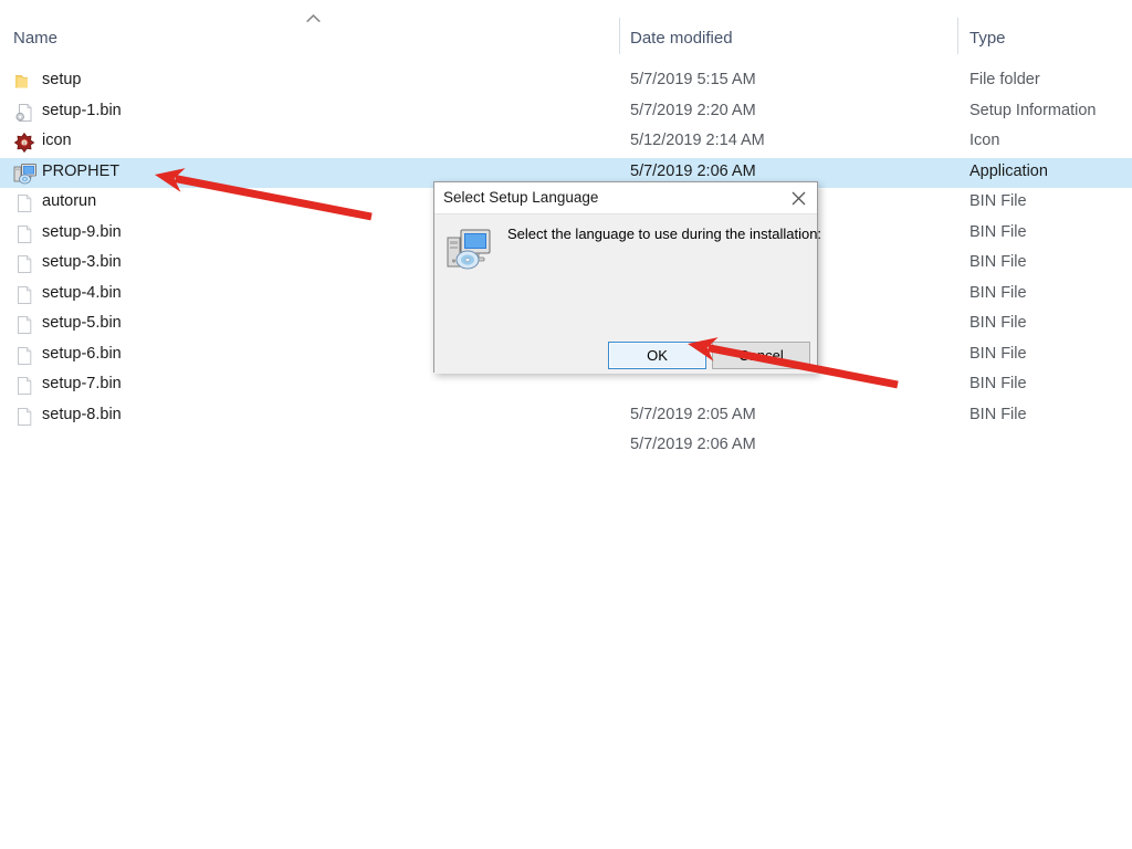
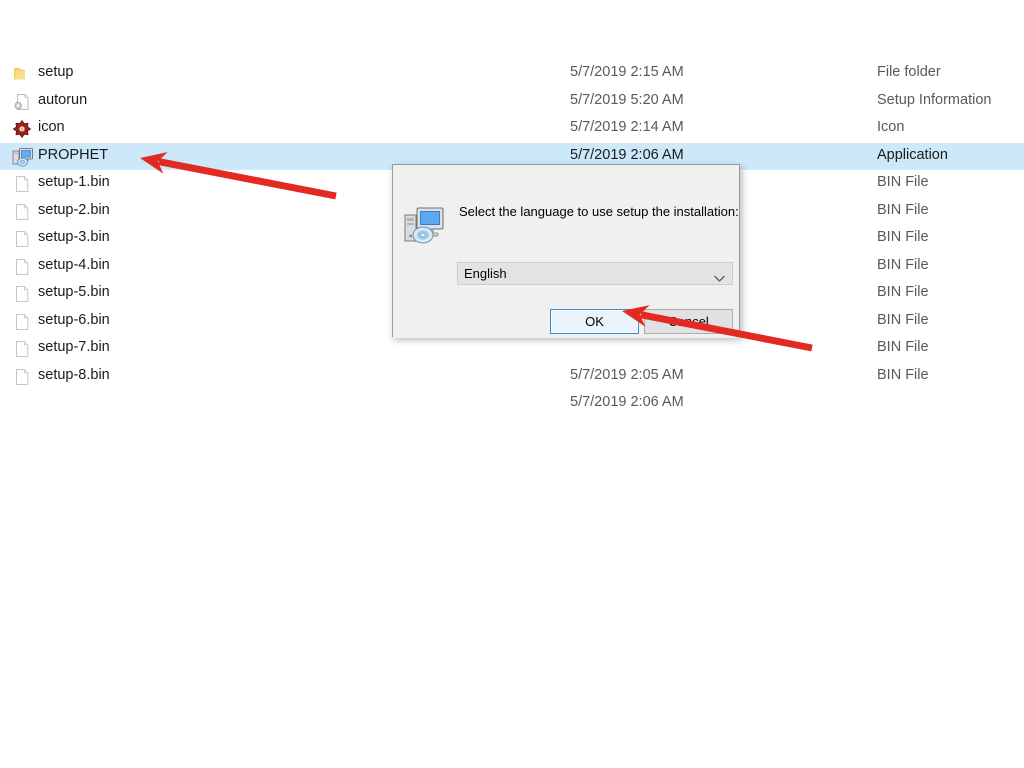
- Name
- Date modified
- Type
  setup
- 5/7/2019 5:15 AM
+ 5/7/2019 2:15 AM
  File folder
- setup-1.bin
+ autorun
- 5/7/2019 2:20 AM
+ 5/7/2019 5:20 AM
  Setup Information
  icon
- 5/12/2019 2:14 AM
+ 5/7/2019 2:14 AM
  Icon
  PROPHET
  5/7/2019 2:06 AM
  Application
- autorun
+ setup-1.bin
  BIN File
- setup-9.bin
+ setup-2.bin
  BIN File
  setup-3.bin
  BIN File
  setup-4.bin
  BIN File
  setup-5.bin
  BIN File
  setup-6.bin
  BIN File
  setup-7.bin
  BIN File
  setup-8.bin
  5/7/2019 2:05 AM
  BIN File
  5/7/2019 2:06 AM
- Select Setup Language
- Select the language to use during the installation:
+ Select the language to use setup the installation:
+ English
  OK
